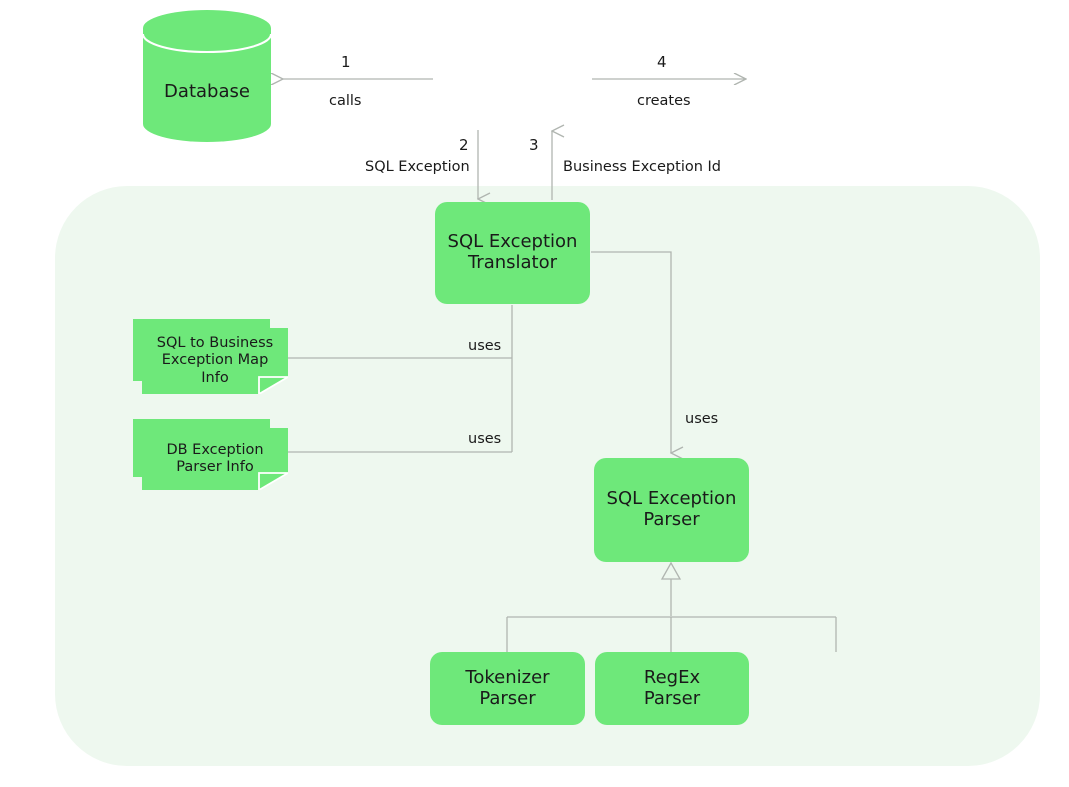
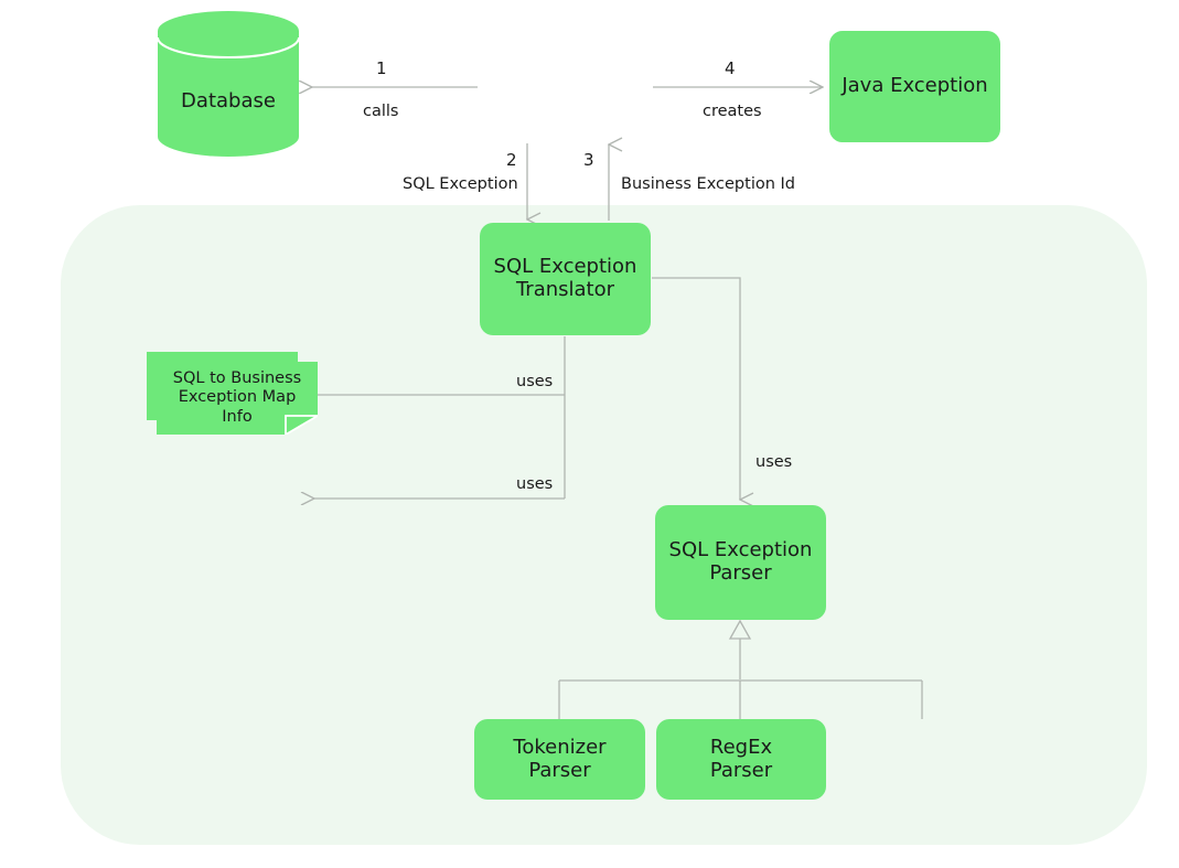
  Database
+ Java Exception
  SQL Exception
  Translator
  SQL Exception
  Parser
  Tokenizer
  Parser
  RegEx
  Parser
  SQL to Business
  Exception Map
  Info
- DB Exception
- Parser Info
  1
  2
  3
  4
  calls
  SQL Exception
  Business Exception Id
  creates
  uses
  uses
  uses
